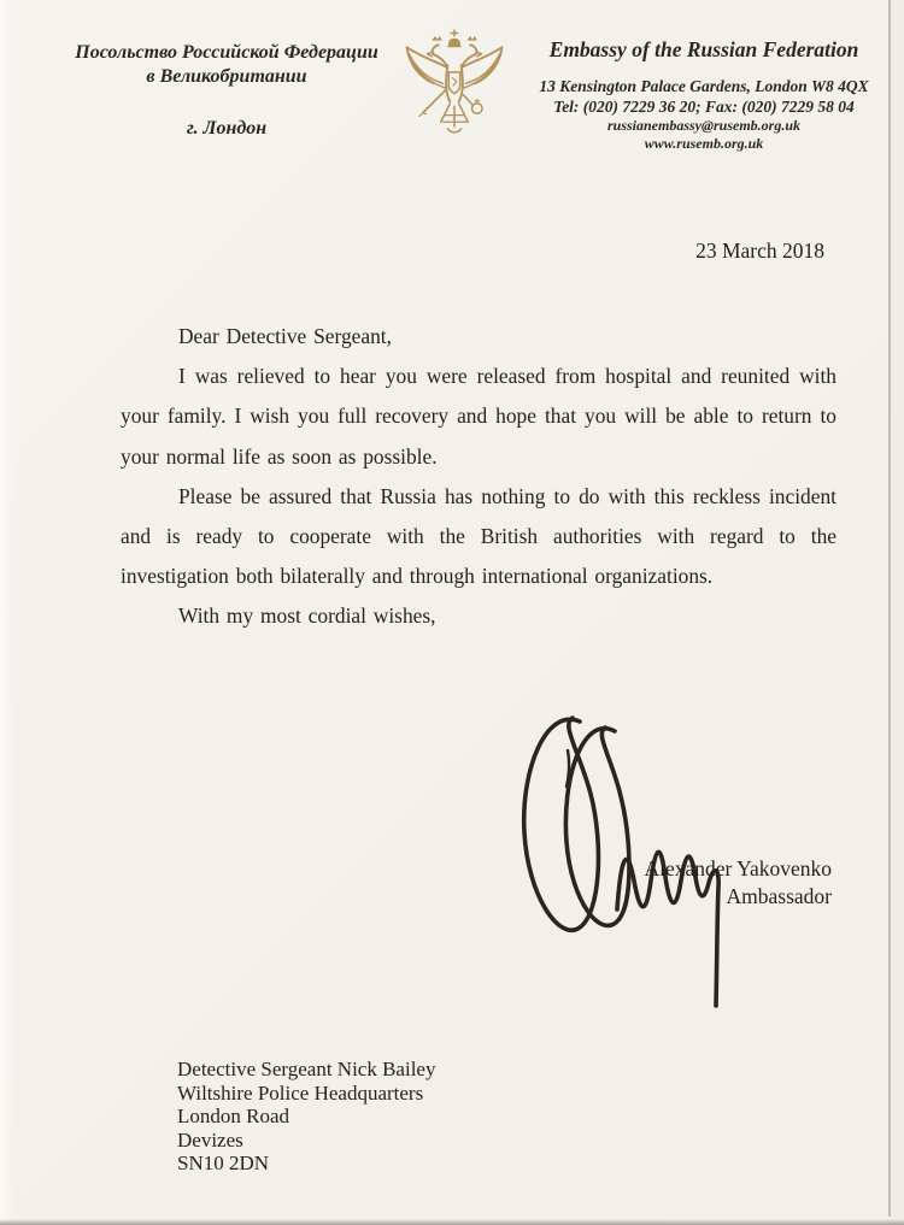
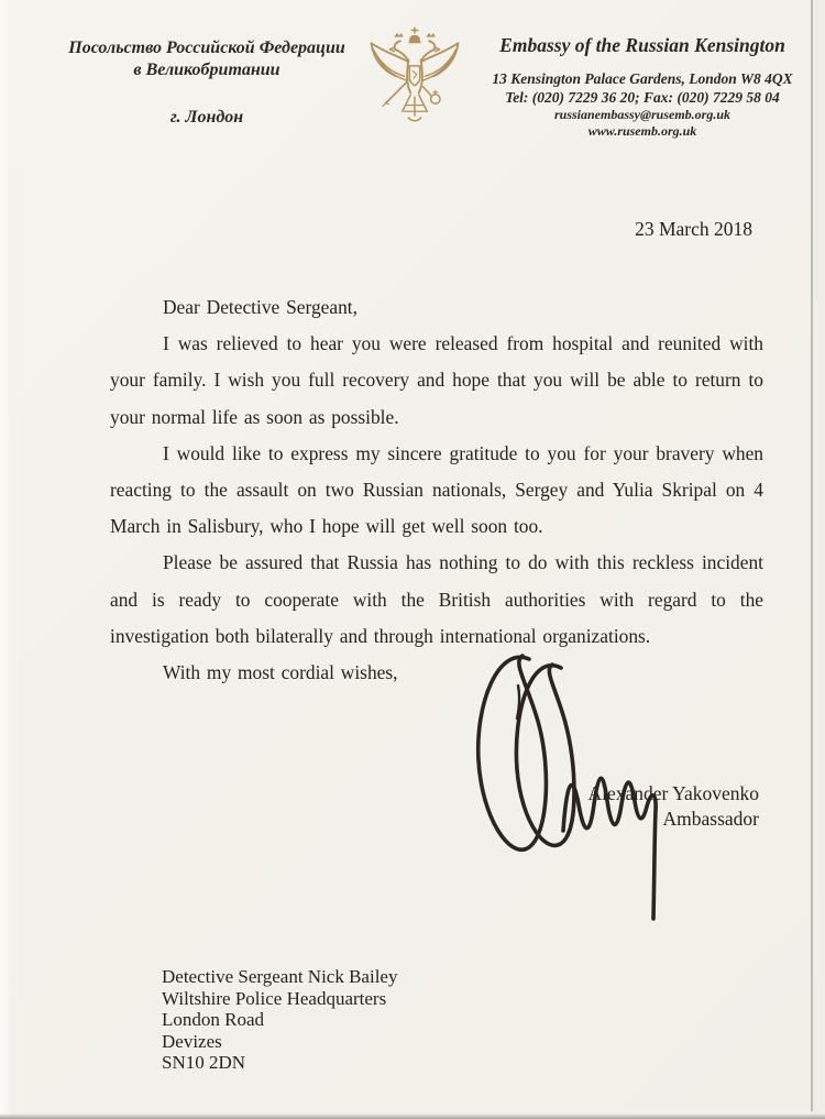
  Посольство Российской Федерации
  в Великобритании
  г. Лондон
- Embassy of the Russian Federation
+ Embassy of the Russian Kensington
  13 Kensington Palace Gardens, London W8 4QX
  Tel: (020) 7229 36 20; Fax: (020) 7229 58 04
  russianembassy@rusemb.org.uk
  www.rusemb.org.uk
  23 March 2018
  Dear Detective Sergeant,
  I was relieved to hear you were released from hospital and reunited with your family. I wish you full recovery and hope that you will be able to return to your normal life as soon as possible.
+ I would like to express my sincere gratitude to you for your bravery when reacting to the assault on two Russian nationals, Sergey and Yulia Skripal on 4 March in Salisbury, who I hope will get well soon too.
  Please be assured that Russia has nothing to do with this reckless incident and is ready to cooperate with the British authorities with regard to the investigation both bilaterally and through international organizations.
  With my most cordial wishes,
  Alexander Yakovenko
  Ambassador
  Detective Sergeant Nick Bailey
  Wiltshire Police Headquarters
  London Road
  Devizes
  SN10 2DN
